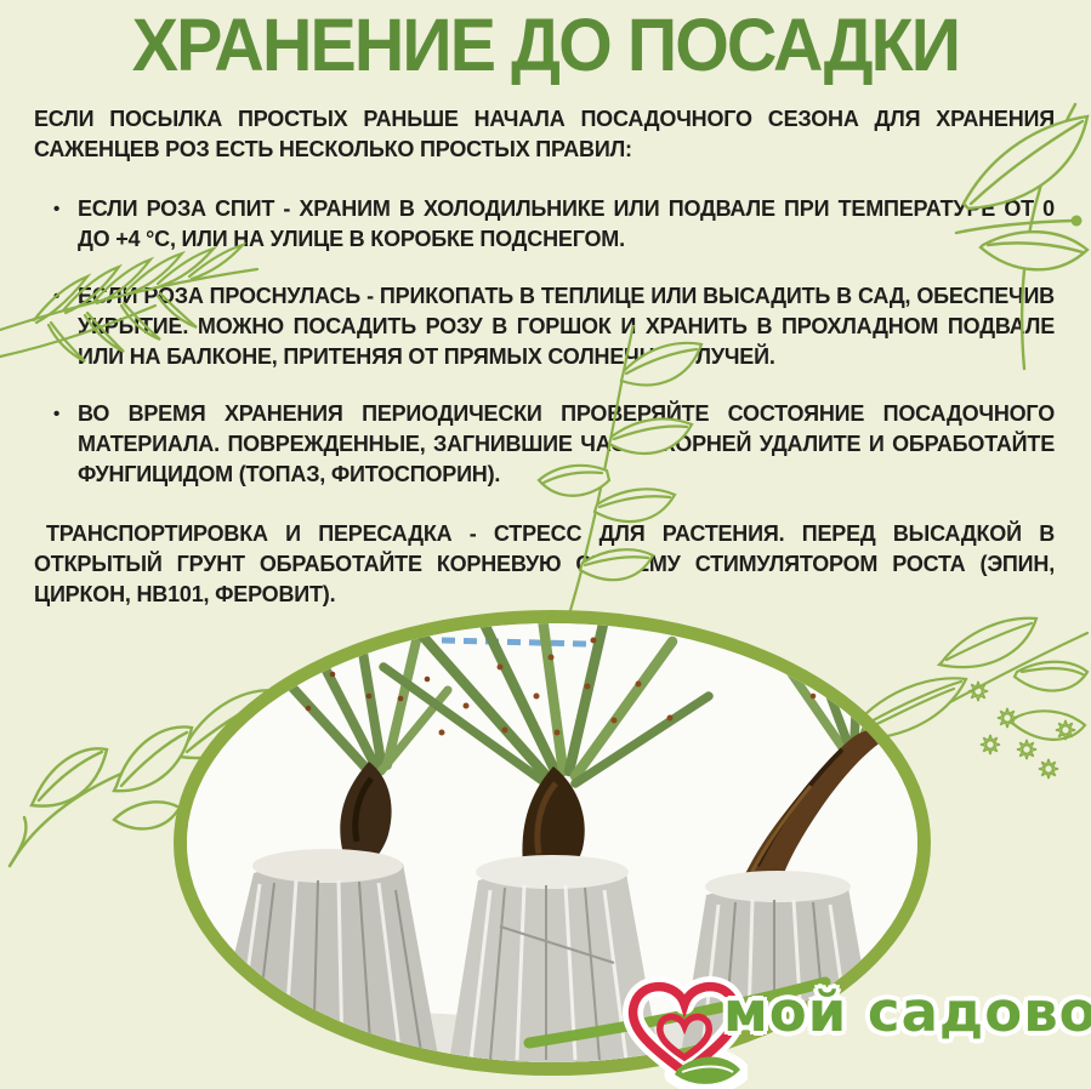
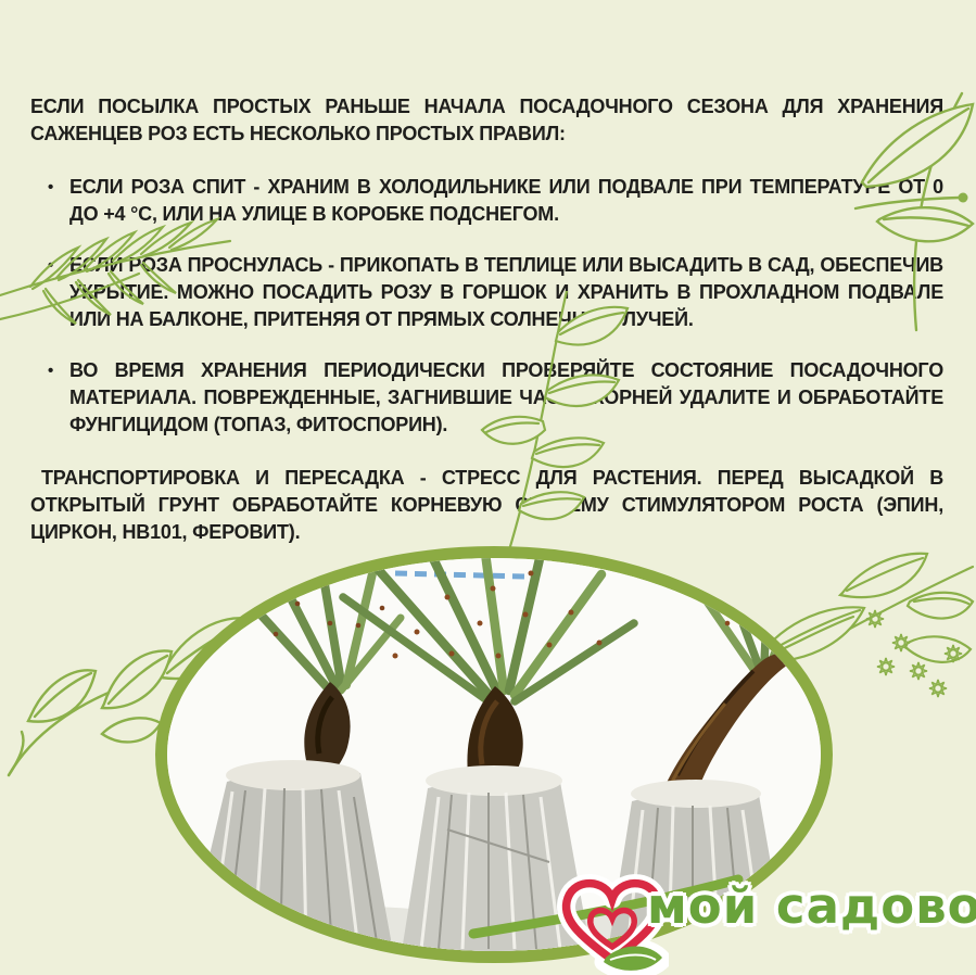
- ХРАНЕНИЕ ДО ПОСАДКИ
  ЕСЛИ ПОСЫЛКА ПРОСТЫХ РАНЬШЕ НАЧАЛА ПОСАДОЧНОГО СЕЗОНА ДЛЯ ХРАНЕНИЯ САЖЕНЦЕВ РОЗ ЕСТЬ НЕСКОЛЬКО ПРОСТЫХ ПРАВИЛ:
  ЕСЛИ РОЗА СПИТ - ХРАНИМ В ХОЛОДИЛЬНИКЕ ИЛИ ПОДВАЛЕ ПРИ ТЕМПЕРАТУЕ ОТ 0 ДО +4 °С, ИЛИ НА УЛИЦЕ В КОРОБКЕ ПОДСНЕГОМ.
  ЕИ РОЗА ПРОСНУЛАСЬ - ПРИКОПАТЬ В ТЕПЛИЦЕ ИЛИ ВЫСАДИТЬ В САД, ОБЕСПЕЧИВ УРЫИЕ. МОЖНО ПОСАДИТЬ РОЗУ В ГОРШОК И ХРАНИТЬ В ПРОХЛАДНОМ ПОДВАЛЕ ИЛИ НА БАЛКОНЕ, ПРИТЕНЯЯ ОТ ПРЯМЫХ СОЛНЕЧ ЛУЧЕЙ.
  ВО ВРЕМЯ ХРАНЕНИЯ ПЕРИОДИЧЕСКИ ПРОЕРЯЙТЕ СОСТОЯНИЕ ПОСАДОЧНОГО МАТЕРИАЛА. ПОВРЕЖДЕННЫЕ, ЗАГНИВШИЕ ЧАОРНЕЙ УДАЛИТЕ И ОБРАБОТАЙТЕ ФУНГИЦИДОМ (ТОПАЗ, ФИТОСПОРИН).
  ТРАНСПОРТИРОВКА И ПЕРЕСАДКА - СТРЕСС ДЛЯ РАСТЕНИЯ. ПЕРЕД ВЫСАДКОЙ В ОТКРЫТЫЙ ГРУНТ ОБРАБОТАЙТЕ КОРНЕВУЮМУ СТИМУЛЯТОРОМ РОСТА (ЭПИН, ЦИРКОН, НВ101, ФЕРОВИТ).
  мой садово
